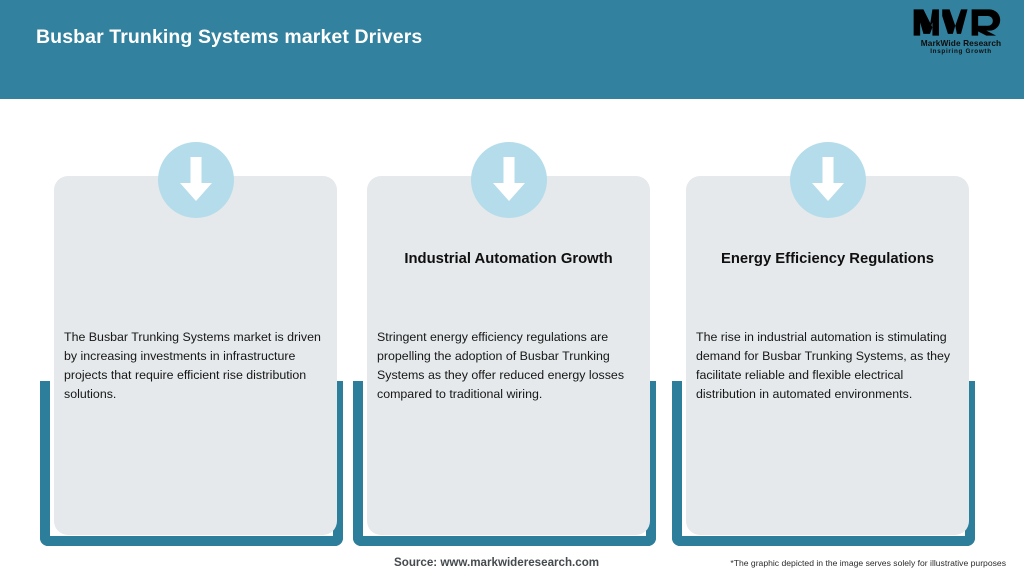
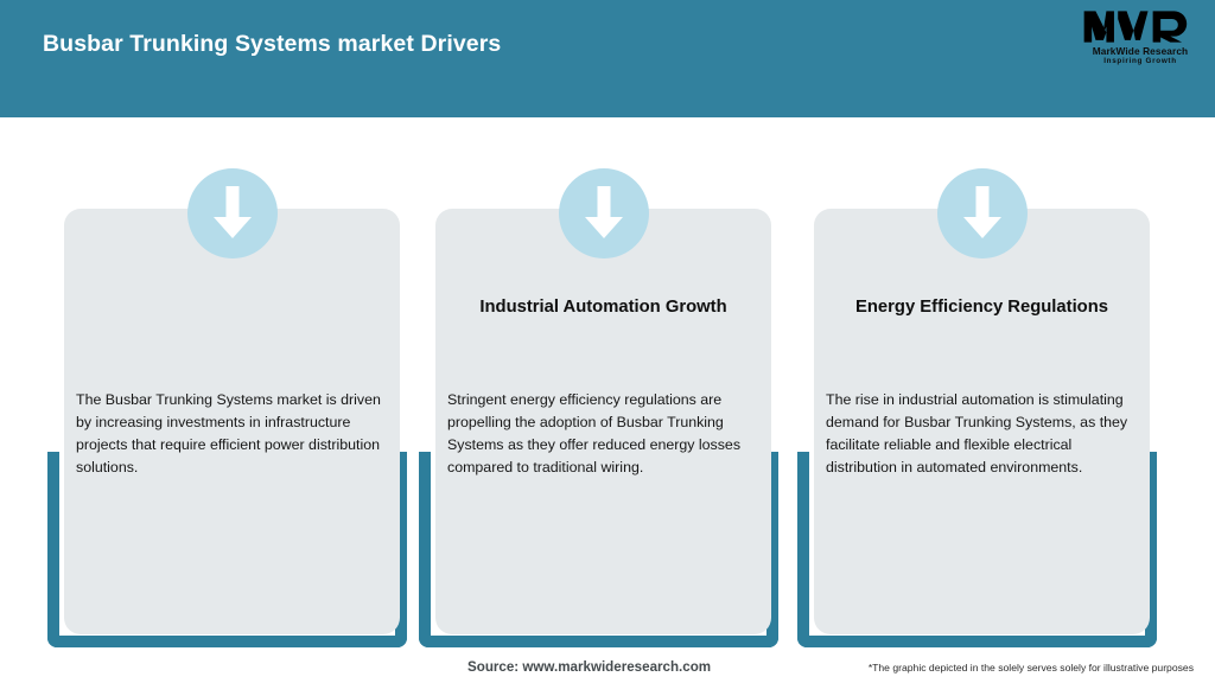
  Busbar Trunking Systems market Drivers
  MarkWide Research
- The Busbar Trunking Systems market is driven by increasing investments in infrastructure projects that require efficient rise distribution solutions.
+ The Busbar Trunking Systems market is driven by increasing investments in infrastructure projects that require efficient power distribution solutions.
  Industrial Automation Growth
  Stringent energy efficiency regulations are propelling the adoption of Busbar Trunking Systems as they offer reduced energy losses compared to traditional wiring.
  Energy Efficiency Regulations
  The rise in industrial automation is stimulating demand for Busbar Trunking Systems, as they facilitate reliable and flexible electrical distribution in automated environments.
  Source: www.markwideresearch.com
- *The graphic depicted in the image serves solely for illustrative purposes
+ *The graphic depicted in the solely serves solely for illustrative purposes
